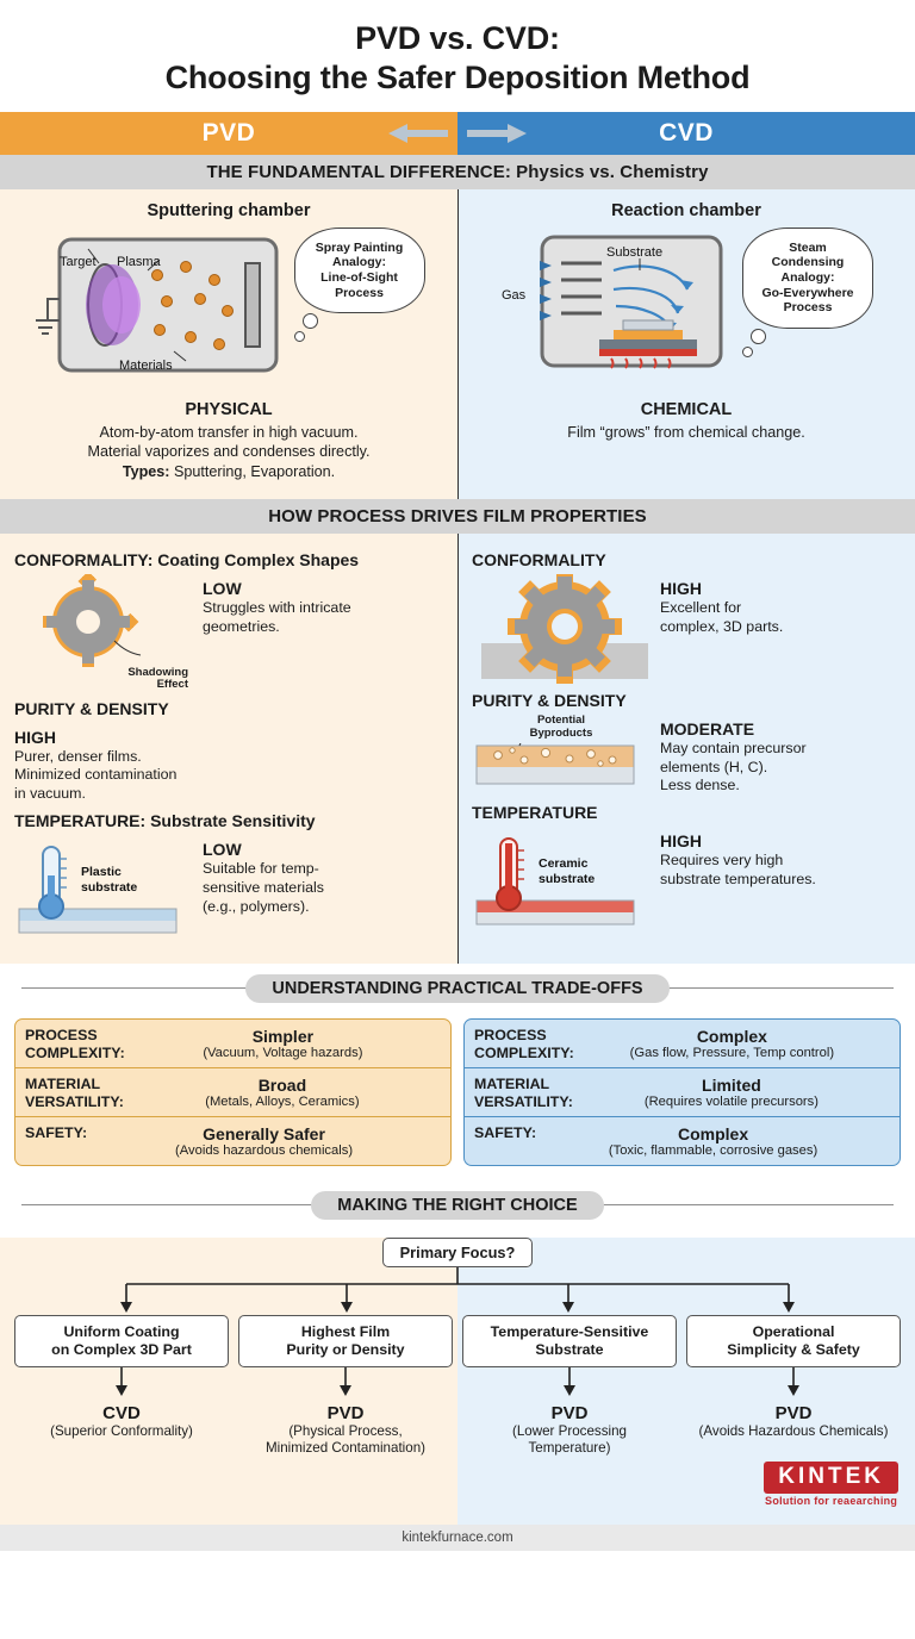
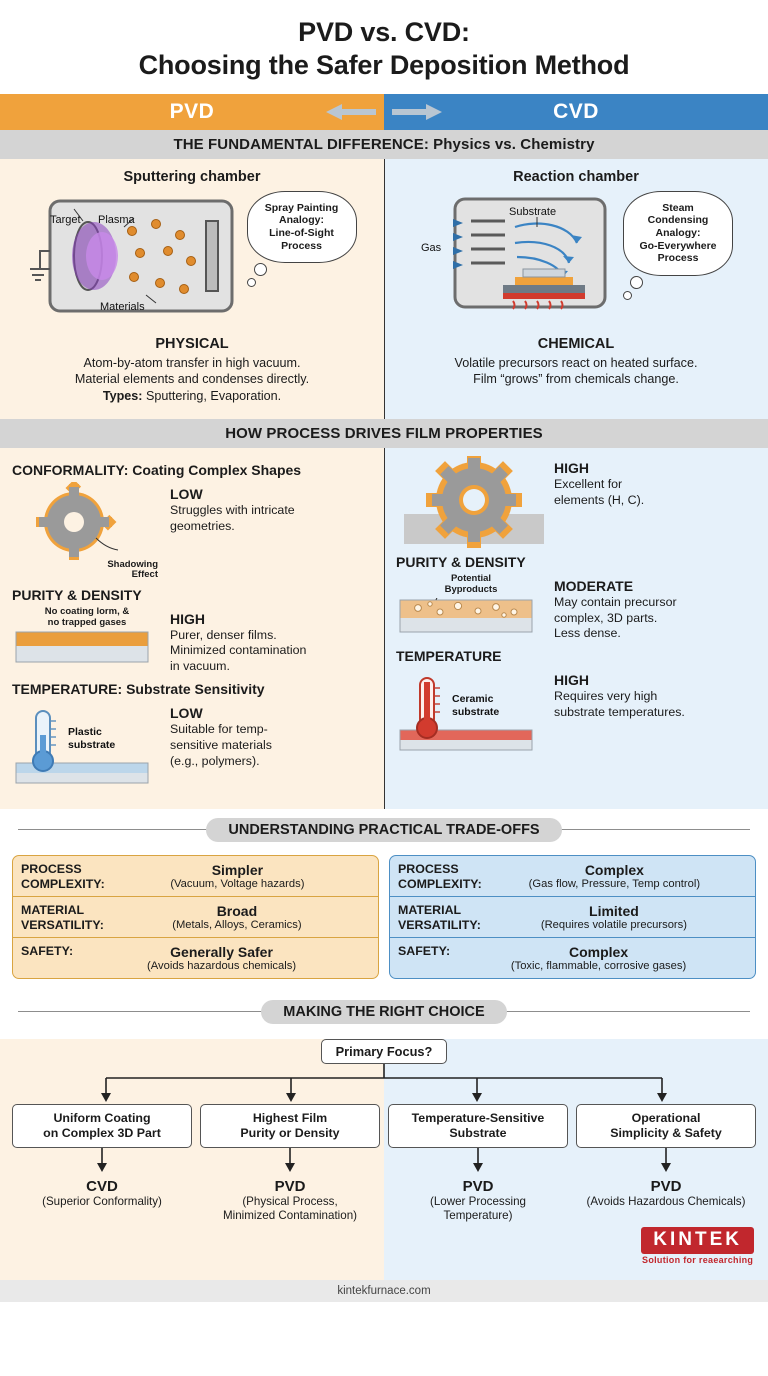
  PVD vs. CVD:
  Choosing the Safer Deposition Method
  PVD
  CVD
  THE FUNDAMENTAL DIFFERENCE: Physics vs. Chemistry
  Sputtering chamber
  Target
  Plasma
  Materials
  Spray Painting
  Analogy:
  Line-of-Sight
  Process
  PHYSICAL
  Atom-by-atom transfer in high vacuum.
- Material vaporizes and condenses directly.
+ Material elements and condenses directly.
  Types: Sputtering, Evaporation.
  Reaction chamber
  Substrate
  Gas
  Steam Condensing
  Analogy:
  Go-Everywhere
  Process
  CHEMICAL
+ Volatile precursors react on heated surface.
- Film “grows” from chemical change.
+ Film “grows” from chemicals change.
  HOW PROCESS DRIVES FILM PROPERTIES
  CONFORMALITY: Coating Complex Shapes
  Shadowing
  Effect
  LOW
  Struggles with intricate
  geometries.
  PURITY & DENSITY
+ No coating lorm, &
+ no trapped gases
  HIGH
  Purer, denser films.
  Minimized contamination
  in vacuum.
  TEMPERATURE: Substrate Sensitivity
  Plastic
  substrate
  LOW
  Suitable for temp-
  sensitive materials
  (e.g., polymers).
- CONFORMALITY
  HIGH
  Excellent for
- complex, 3D parts.
+ elements (H, C).
  PURITY & DENSITY
  Potential
  Byproducts
  MODERATE
  May contain precursor
- elements (H, C).
+ complex, 3D parts.
  Less dense.
  TEMPERATURE
  Ceramic
  substrate
  HIGH
  Requires very high
  substrate temperatures.
  UNDERSTANDING PRACTICAL TRADE-OFFS
  PROCESS
  COMPLEXITY:
  Simpler
  (Vacuum, Voltage hazards)
  MATERIAL
  VERSATILITY:
  Broad
  (Metals, Alloys, Ceramics)
  SAFETY:
  Generally Safer
  (Avoids hazardous chemicals)
  PROCESS
  COMPLEXITY:
  Complex
  (Gas flow, Pressure, Temp control)
  MATERIAL
  VERSATILITY:
  Limited
  (Requires volatile precursors)
  SAFETY:
  Complex
  (Toxic, flammable, corrosive gases)
  MAKING THE RIGHT CHOICE
  Primary Focus?
  Uniform Coating
  on Complex 3D Part
  CVD
  (Superior Conformality)
  Highest Film
  Purity or Density
  PVD
  (Physical Process,
  Minimized Contamination)
  Temperature-Sensitive
  Substrate
  PVD
  (Lower Processing
  Temperature)
  Operational
  Simplicity & Safety
  PVD
  (Avoids Hazardous Chemicals)
  KINTEK
  Solution for reaearching
  kintekfurnace.com
